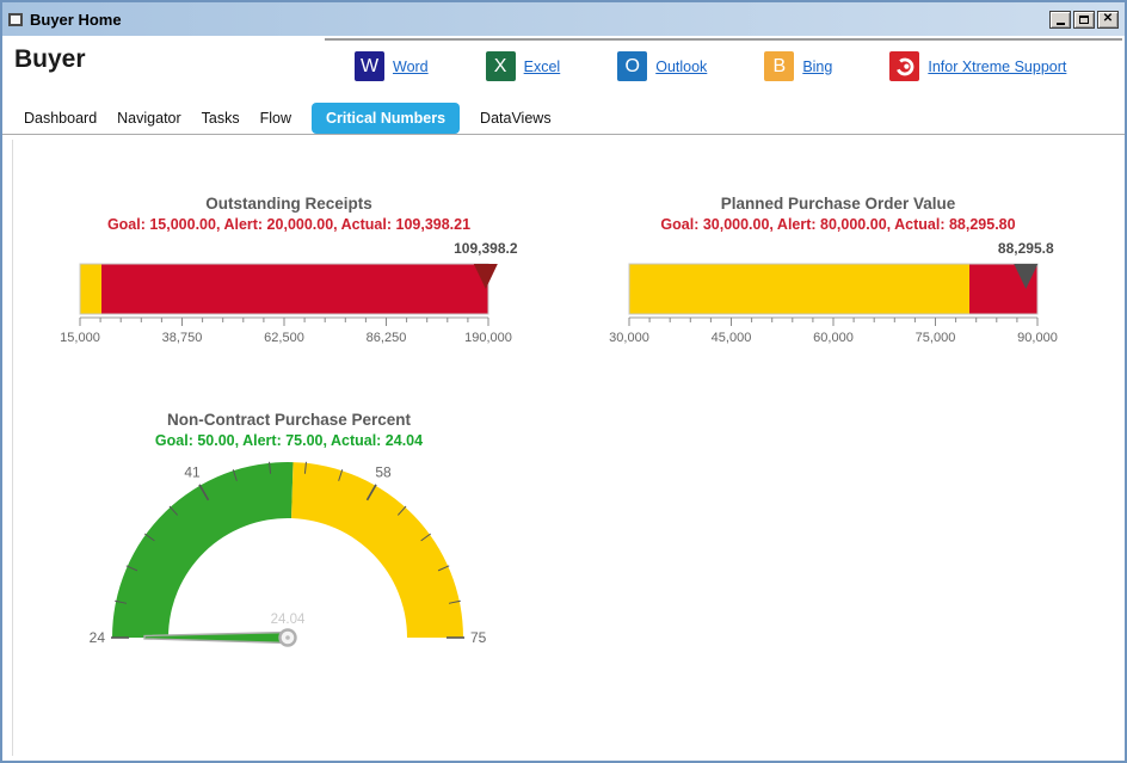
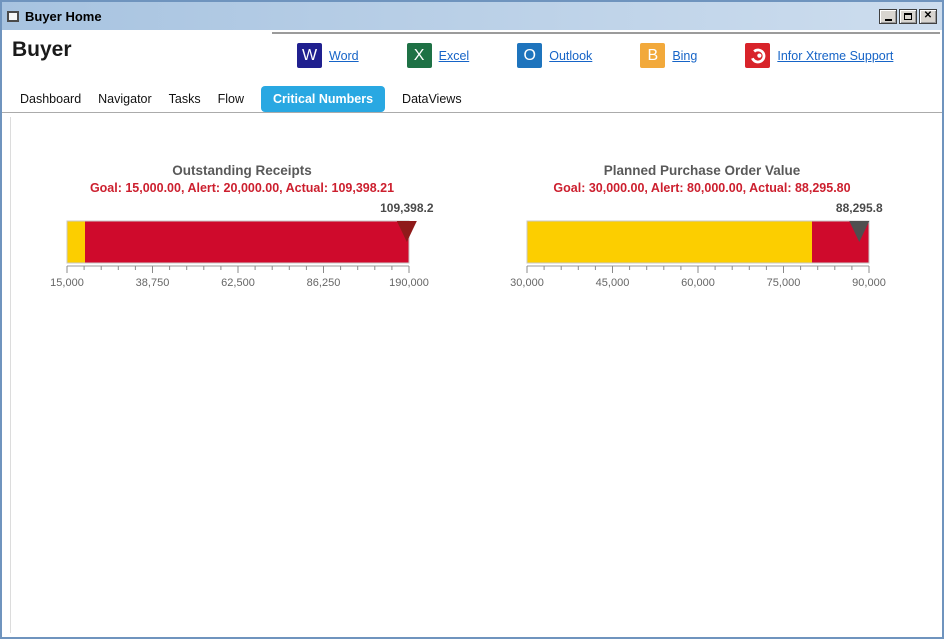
  Buyer Home
  ✕
  Buyer
  W
  Word
  X
  Excel
  O
  Outlook
  B
  Bing
  Infor Xtreme Support
  Dashboard
  Navigator
  Tasks
  Flow
  Critical Numbers
  DataViews
  Outstanding Receipts
  Goal: 15,000.00, Alert: 20,000.00, Actual: 109,398.21
  15,000
  38,750
  62,500
  86,250
  190,000
  109,398.2
  Planned Purchase Order Value
  Goal: 30,000.00, Alert: 80,000.00, Actual: 88,295.80
  30,000
  45,000
  60,000
  75,000
  90,000
  88,295.8
- Non-Contract Purchase Percent
- Goal: 50.00, Alert: 75.00, Actual: 24.04
- 24
- 41
- 58
- 75
- 24.04
